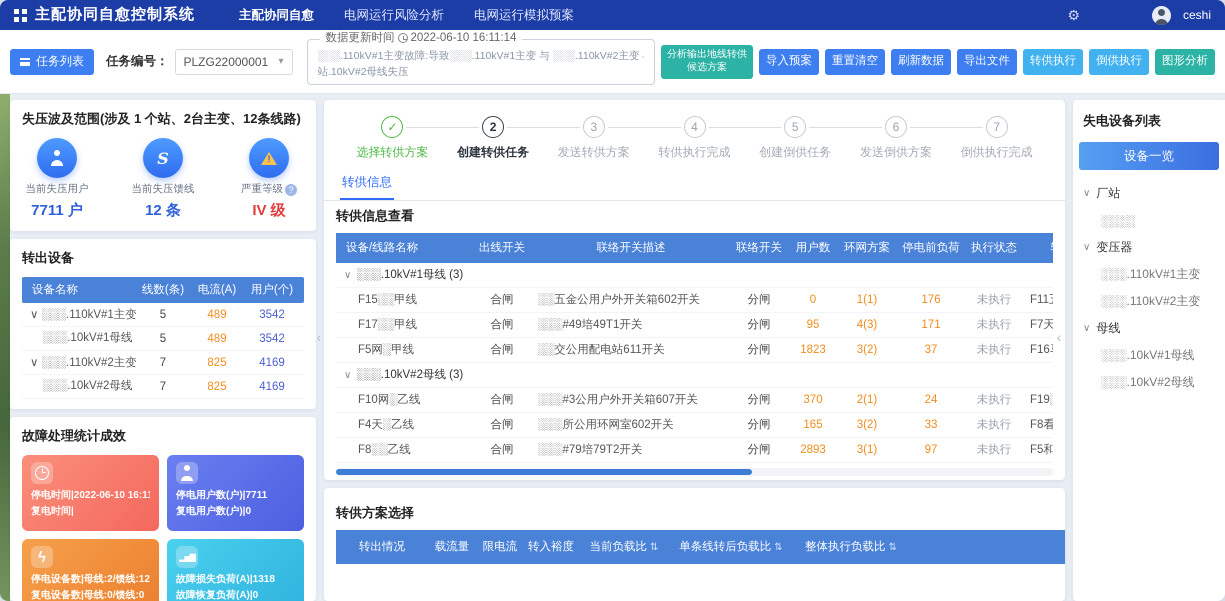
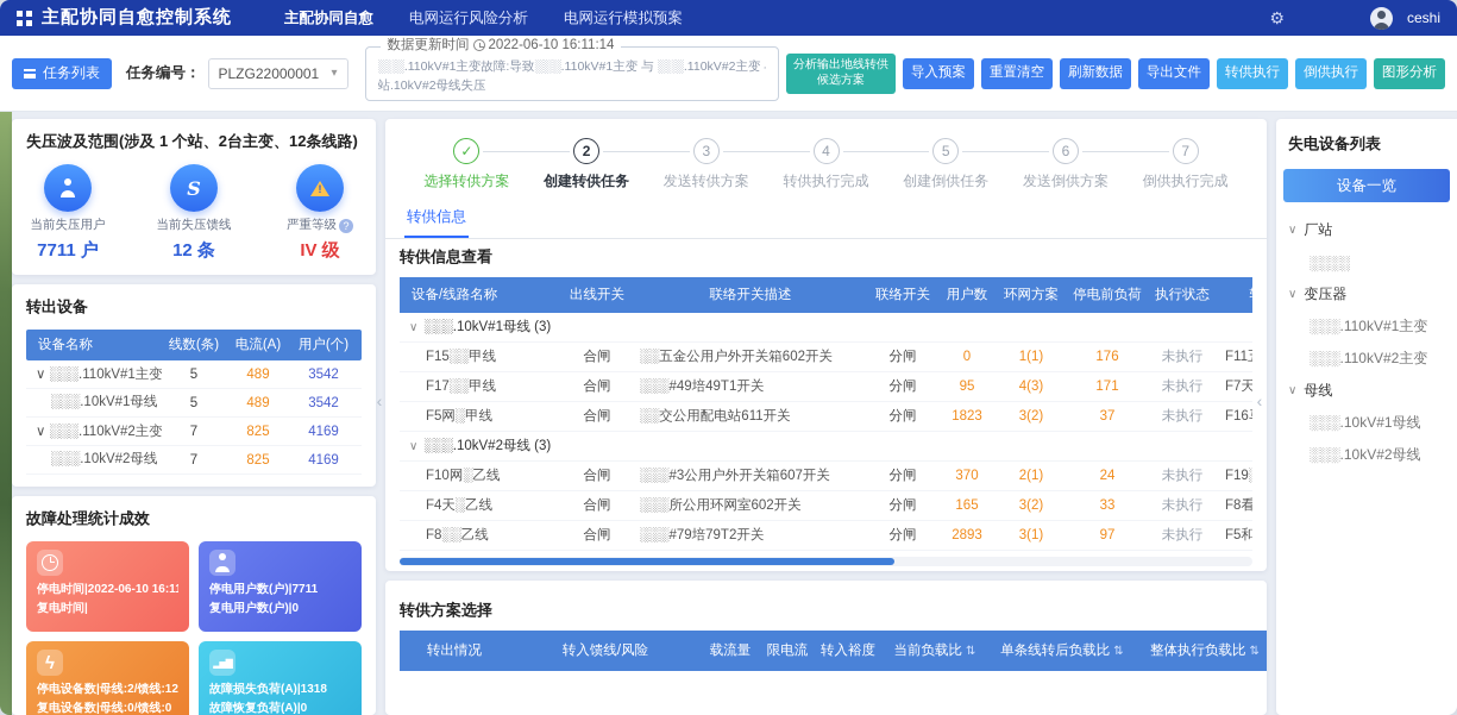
  主配协同自愈控制系统
  主配协同自愈
  电网运行风险分析
  电网运行模拟预案
  ⚙
  ceshi
  任务列表
  任务编号：
  PLZG22000001
  ▾
  数据更新时间
  2022-06-10 16:11:14
  ░░░.110kV#1主变故障:导致░░░.110kV#1主变 与 ░░░.110kV#2主变
  站.10kV#2母线失压
  分析输出地线转供候选方案
  导入预案
  重置清空
  刷新数据
  导出文件
  转供执行
  倒供执行
  图形分析
  失压波及范围(涉及 1 个站、2台主变、12条线路)
  当前失压用户
  7711 户
  当前失压馈线
  12 条
  严重等级
  ?
  IV 级
  转出设备
  设备名称
  线数(条)
  电流(A)
  用户(个)
  ∨ ░░░.110kV#1主变
  5
  489
  3542
  ░░░.10kV#1母线
  5
  489
  3542
  ∨ ░░░.110kV#2主变
  7
  825
  4169
  ░░░.10kV#2母线
  7
  825
  4169
  故障处理统计成效
  停电时间|2022-06-10 16:1
  复电时间|
  停电用户数(户)|7711
  复电用户数(户)|0
  停电设备数|母线:2/馈线:12
  复电设备数|母线:0/馈线:0
  故障损失负荷(A)|1318
  故障恢复负荷(A)|0
  ✓
  选择转供方案
  2
  创建转供任务
  3
  发送转供方案
  4
  转供执行完成
  5
  创建倒供任务
  6
  发送倒供方案
  7
  倒供执行完成
  转供信息
  转供信息查看
  设备/线路名称
  出线开关
  联络开关描述
  联络开关
  用户数
  环网方案
  停电前负荷
  执行状态
  ∨
  ░░░.10kV#1母线 (3)
  F15░░甲线
  合闸
  ░░五金公用户外开关箱602开关
  分闸
  0
  1(1)
  176
  未执行
  F17░░甲线
  合闸
  ░░░#49培49T1开关
  分闸
  95
  4(3)
  171
  未执行
  F7天
  F5网░甲线
  合闸
  ░░交公用配电站611开关
  分闸
  1823
  3(2)
  37
  未执行
  ∨
  ░░░.10kV#2母线 (3)
  F10网░乙线
  合闸
  ░░░#3公用户外开关箱607开关
  分闸
  370
  2(1)
  24
  未执行
  F19
  F4天░乙线
  合闸
  ░░░所公用环网室602开关
  分闸
  165
  3(2)
  33
  未执行
  F8看
  F8░░乙线
  合闸
  ░░░#79培79T2开关
  分闸
  2893
  3(1)
  97
  未执行
  F5和
  转供方案选择
  转出情况
+ 转入馈线/风险
  载流量
  限电流
  转入裕度
  当前负载比
  ⇅
  单条线转后负载比
  ⇅
  整体执行负载比
  ⇅
  失电设备列表
  设备一览
  厂站
  ░░░░
  变压器
  ░░░.110kV#1主变
  ░░░.110kV#2主变
  母线
  ░░░.10kV#1母线
  ░░░.10kV#2母线
  ‹
  ‹
